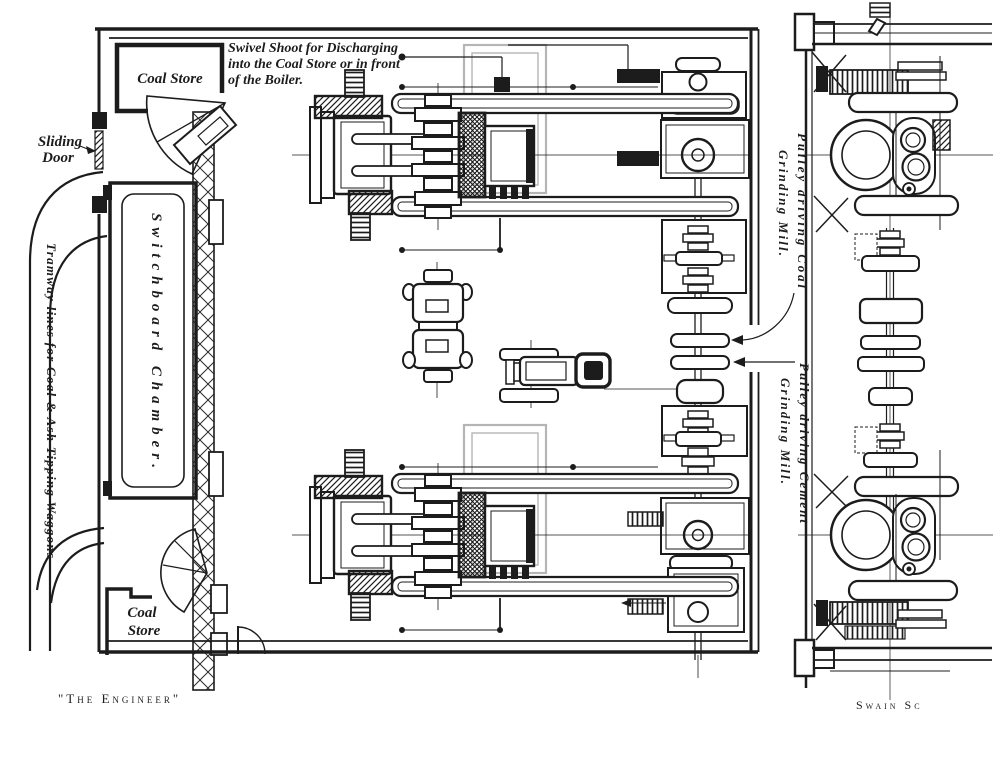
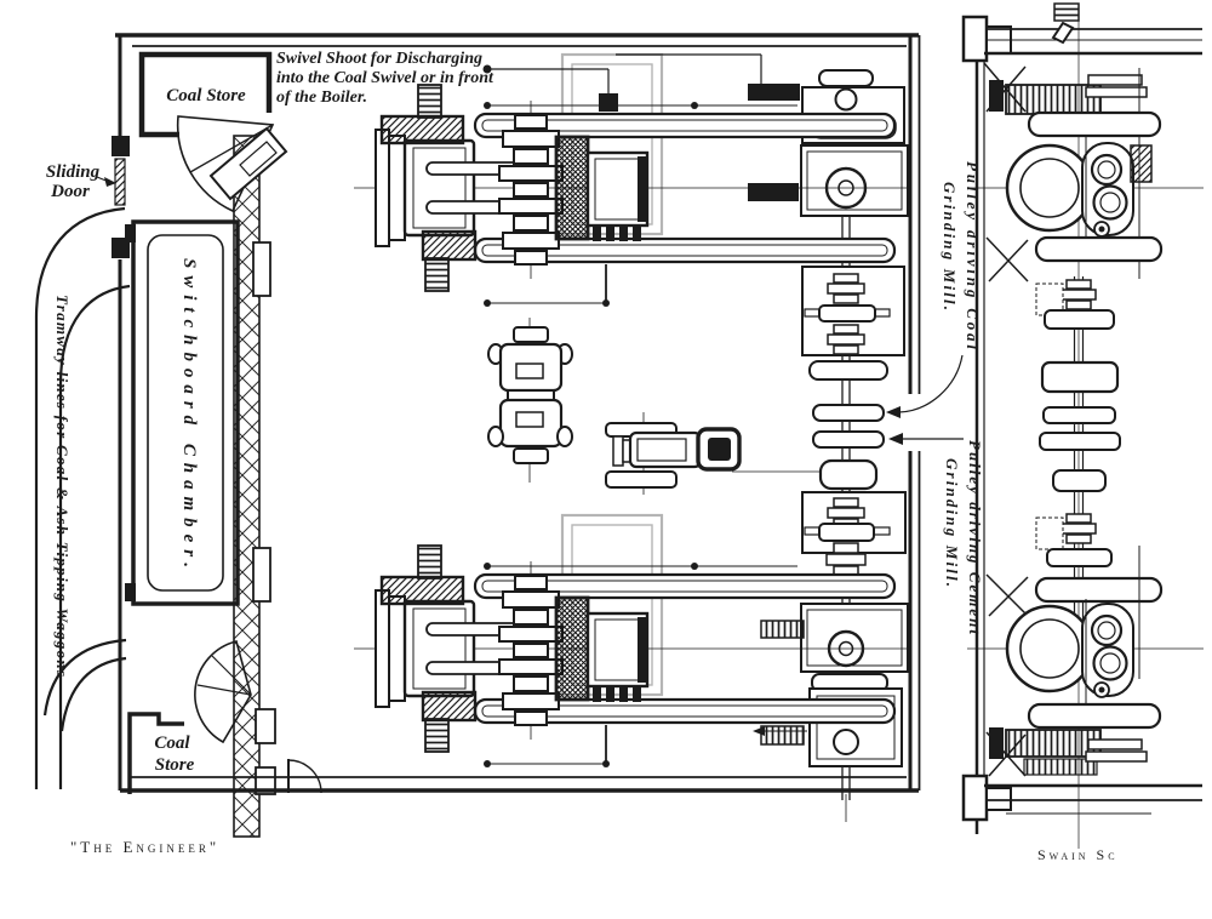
  Swivel Shoot for Discharging
- into the Coal Store or in front
+ into the Coal Swivel or in front
  of the Boiler.
  Coal Store
  Sliding
  Door
  Coal
  Store
  "The Engineer"
  Swain Sc
